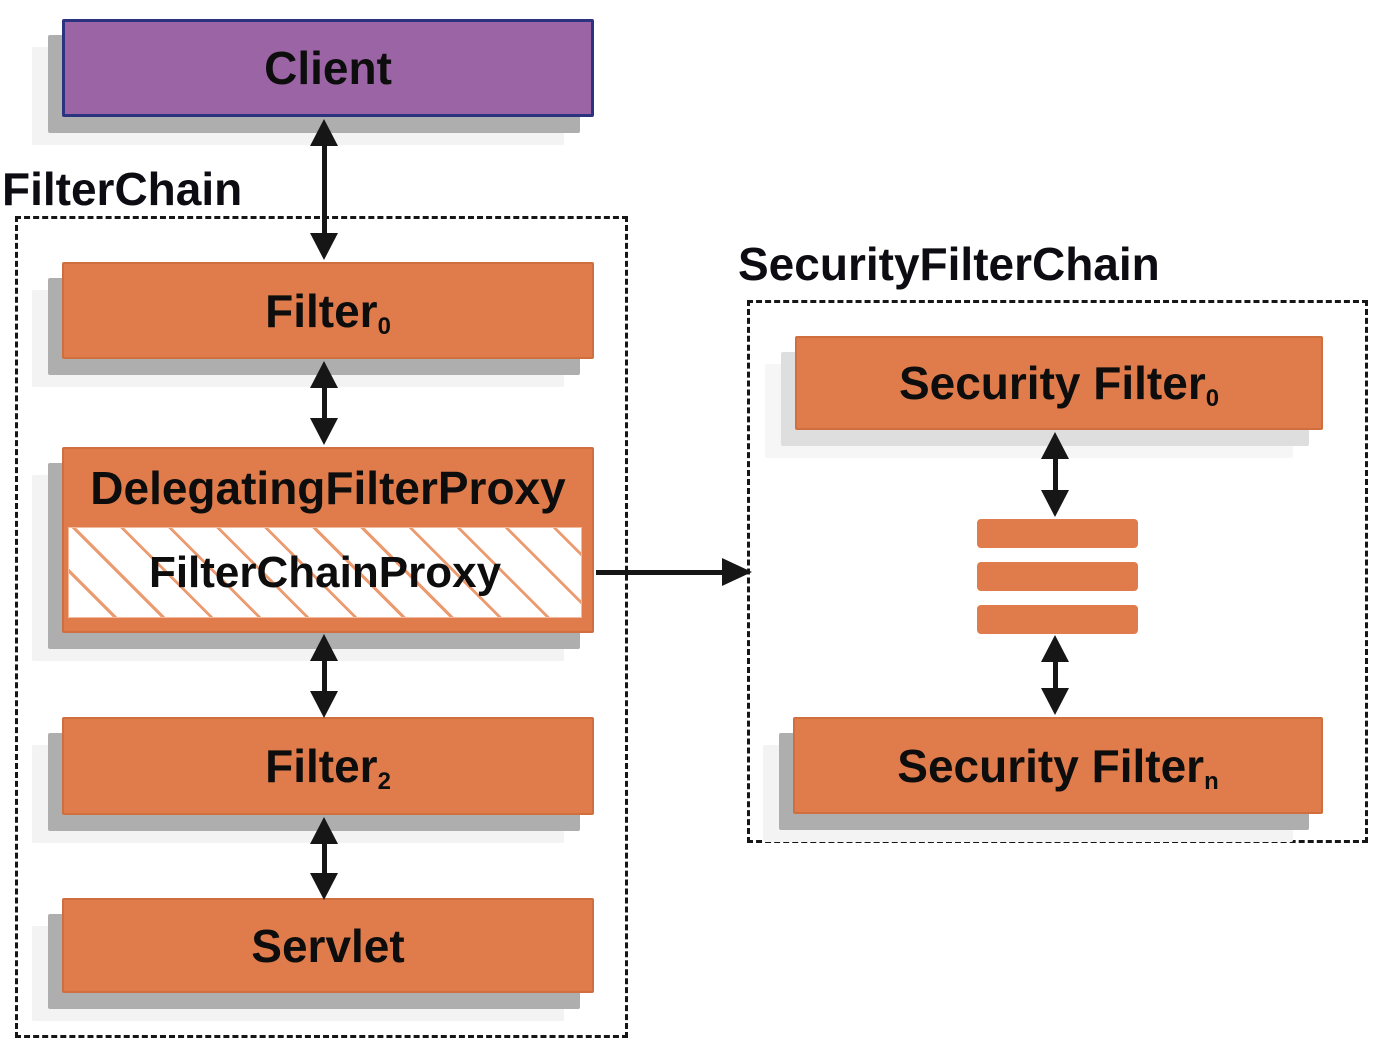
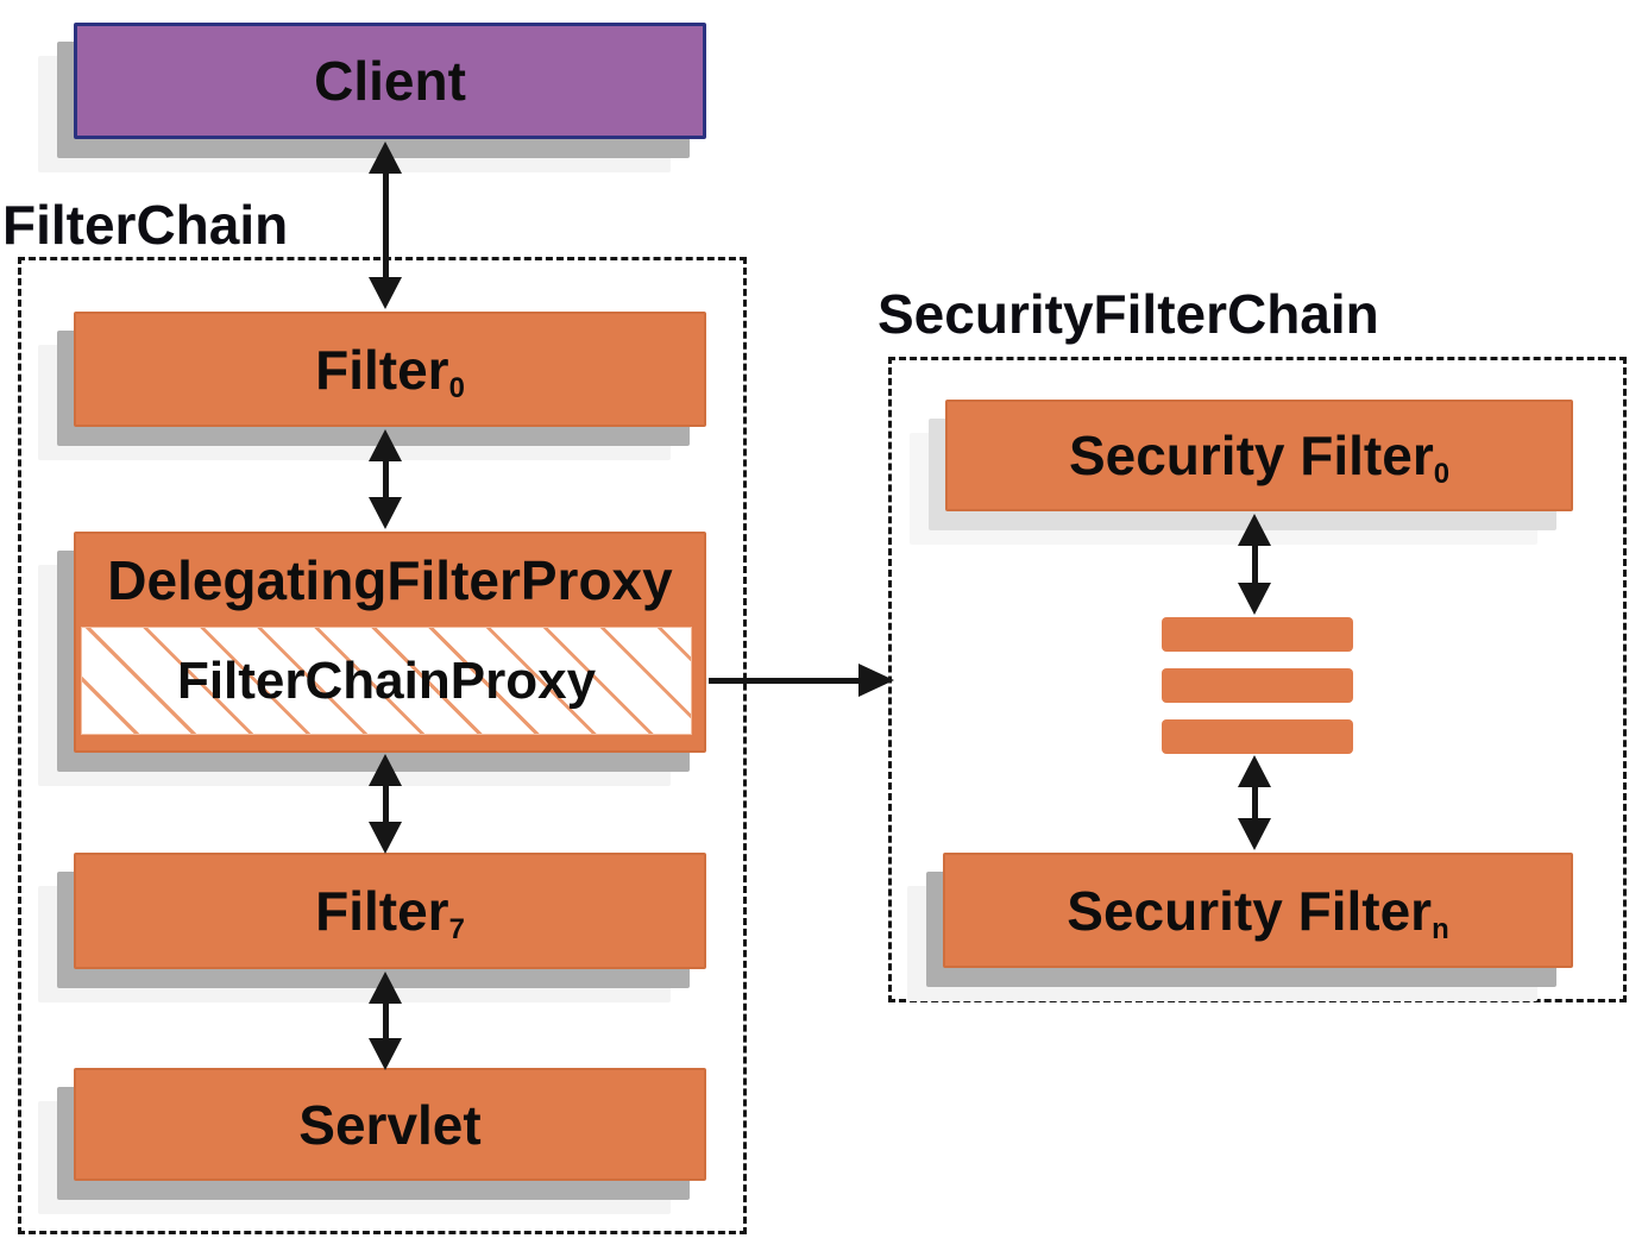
  FilterChain
  SecurityFilterChain
  Client
  Filter0
  DelegatingFilterProxy
  FilterChainProxy
- Filter2
+ Filter7
  Servlet
  Security Filter0
  Security Filtern
